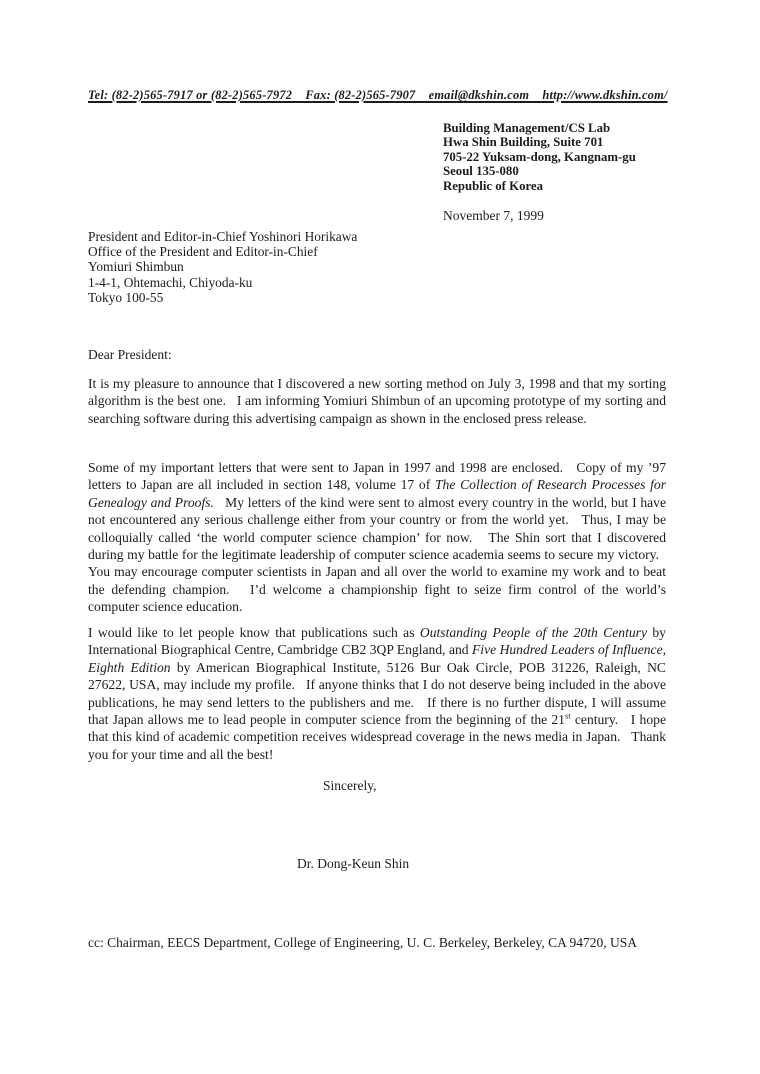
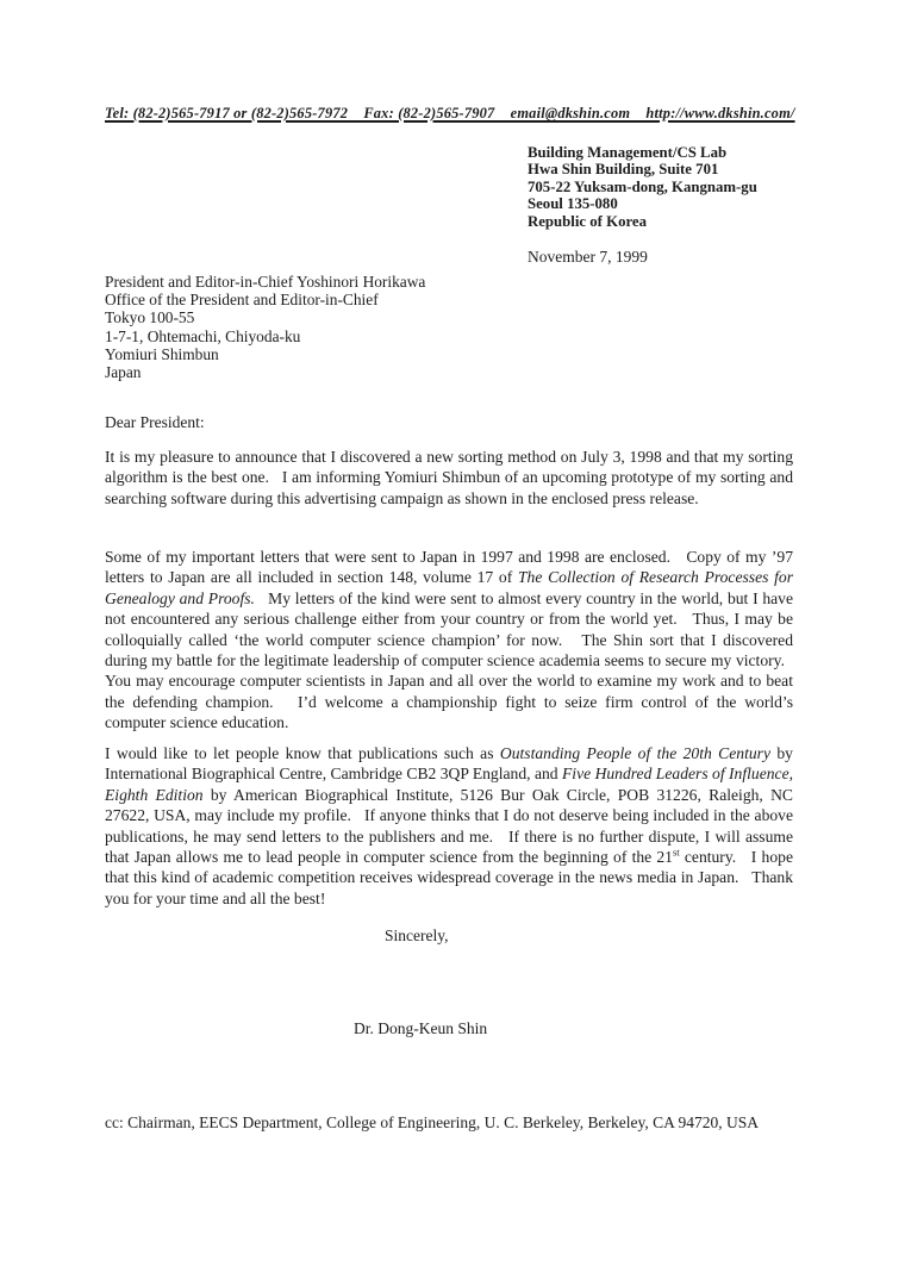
  Tel: (82-2)565-7917 or (82-2)565-7972 Fax: (82-2)565-7907 email@dkshin.com http://www.dkshin.com/
  Building Management/CS Lab
  Hwa Shin Building, Suite 701
  705-22 Yuksam-dong, Kangnam-gu
  Seoul 135-080
  Republic of Korea
  November 7, 1999
  President and Editor-in-Chief Yoshinori Horikawa
  Office of the President and Editor-in-Chief
- Yomiuri Shimbun
+ Tokyo 100-55
- 1-4-1, Ohtemachi, Chiyoda-ku
+ 1-7-1, Ohtemachi, Chiyoda-ku
- Tokyo 100-55
+ Yomiuri Shimbun
+ Japan
  Dear President:
  It is my pleasure to announce that I discovered a new sorting method on July 3, 1998 and that my sorting algorithm is the best one. I am informing Yomiuri Shimbun of an upcoming prototype of my sorting and searching software during this advertising campaign as shown in the enclosed press release.
  Some of my important letters that were sent to Japan in 1997 and 1998 are enclosed. Copy of my ’97 letters to Japan are all included in section 148, volume 17 of The Collection of Research Processes for Genealogy and Proofs. My letters of the kind were sent to almost every country in the world, but I have not encountered any serious challenge either from your country or from the world yet. Thus, I may be colloquially called ‘the world computer science champion’ for now. The Shin sort that I discovered during my battle for the legitimate leadership of computer science academia seems to secure my victory. You may encourage computer scientists in Japan and all over the world to examine my work and to beat the defending champion. I’d welcome a championship fight to seize firm control of the world’s computer science education.
  I would like to let people know that publications such as Outstanding People of the 20th Century by International Biographical Centre, Cambridge CB2 3QP England, and Five Hundred Leaders of Influence, Eighth Edition by American Biographical Institute, 5126 Bur Oak Circle, POB 31226, Raleigh, NC 27622, USA, may include my profile. If anyone thinks that I do not deserve being included in the above publications, he may send letters to the publishers and me. If there is no further dispute, I will assume that Japan allows me to lead people in computer science from the beginning of the 21st century. I hope that this kind of academic competition receives widespread coverage in the news media in Japan. Thank you for your time and all the best!
  Sincerely,
  Dr. Dong-Keun Shin
  cc: Chairman, EECS Department, College of Engineering, U. C. Berkeley, Berkeley, CA 94720, USA
